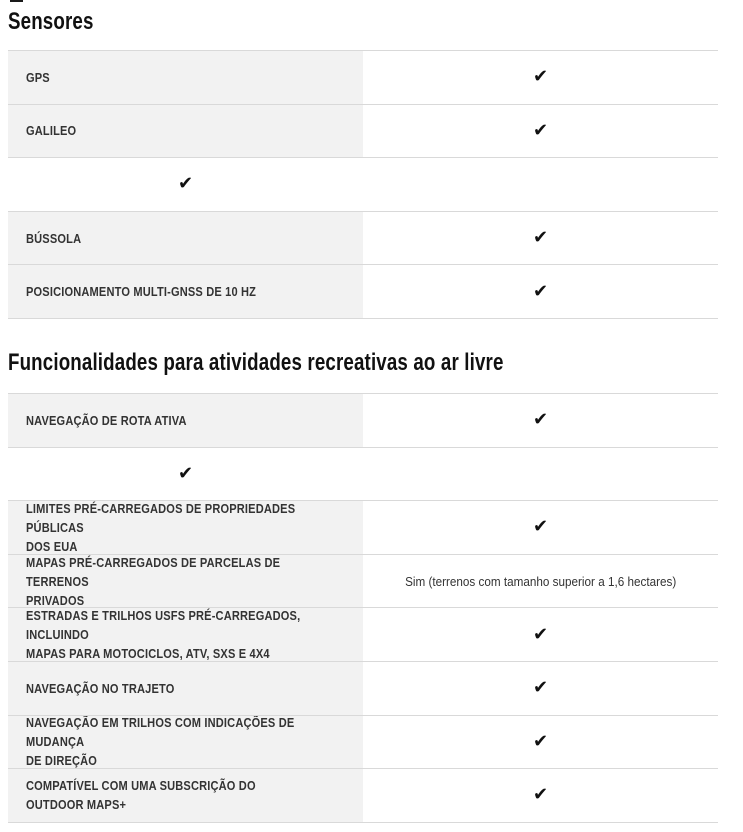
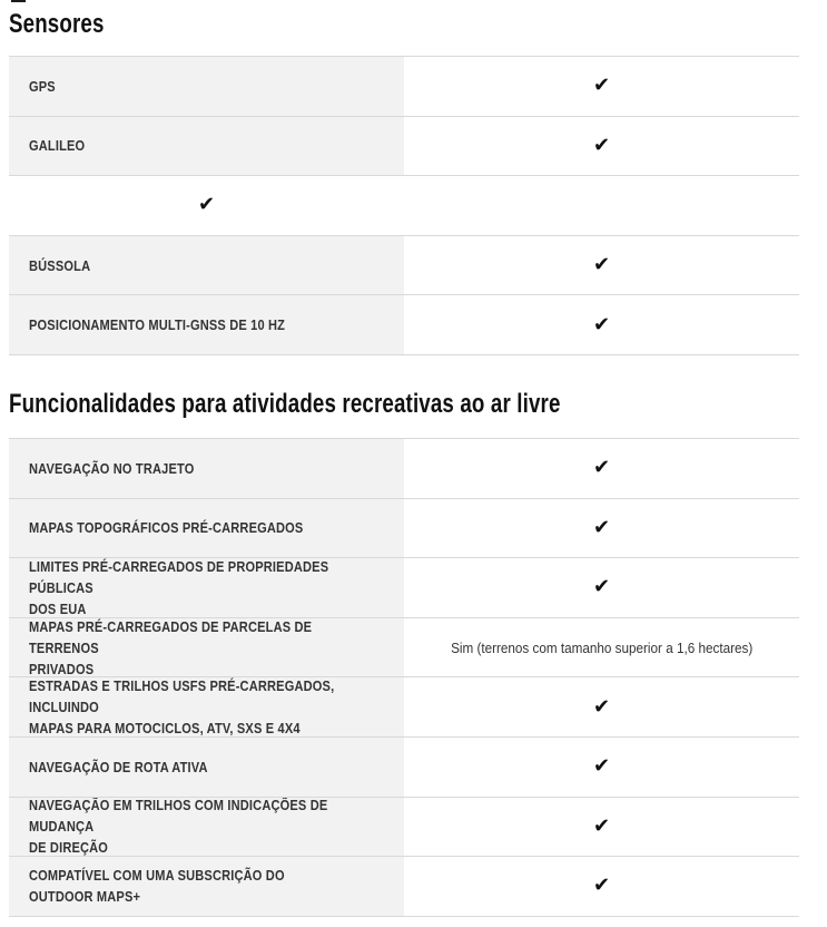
  Sensores
  GPS
  ✔
  GALILEO
  ✔
  ✔
  BÚSSOLA
  ✔
  POSICIONAMENTO MULTI-GNSS DE 10 HZ
  ✔
  Funcionalidades para atividades recreativas ao ar livre
- NAVEGAÇÃO DE ROTA ATIVA
+ NAVEGAÇÃO NO TRAJETO
  ✔
+ MAPAS TOPOGRÁFICOS PRÉ-CARREGADOS
  ✔
  LIMITES PRÉ-CARREGADOS DE PROPRIEDADES PÚBLICAS
  DOS EUA
  ✔
  MAPAS PRÉ-CARREGADOS DE PARCELAS DE TERRENOS
  PRIVADOS
  Sim (terrenos com tamanho superior a 1,6 hectares)
  ESTRADAS E TRILHOS USFS PRÉ-CARREGADOS, INCLUINDO
  MAPAS PARA MOTOCICLOS, ATV, SXS E 4X4
  ✔
- NAVEGAÇÃO NO TRAJETO
+ NAVEGAÇÃO DE ROTA ATIVA
  ✔
  NAVEGAÇÃO EM TRILHOS COM INDICAÇÕES DE MUDANÇA
  DE DIREÇÃO
  ✔
  COMPATÍVEL COM UMA SUBSCRIÇÃO DO OUTDOOR MAPS+
  ✔
